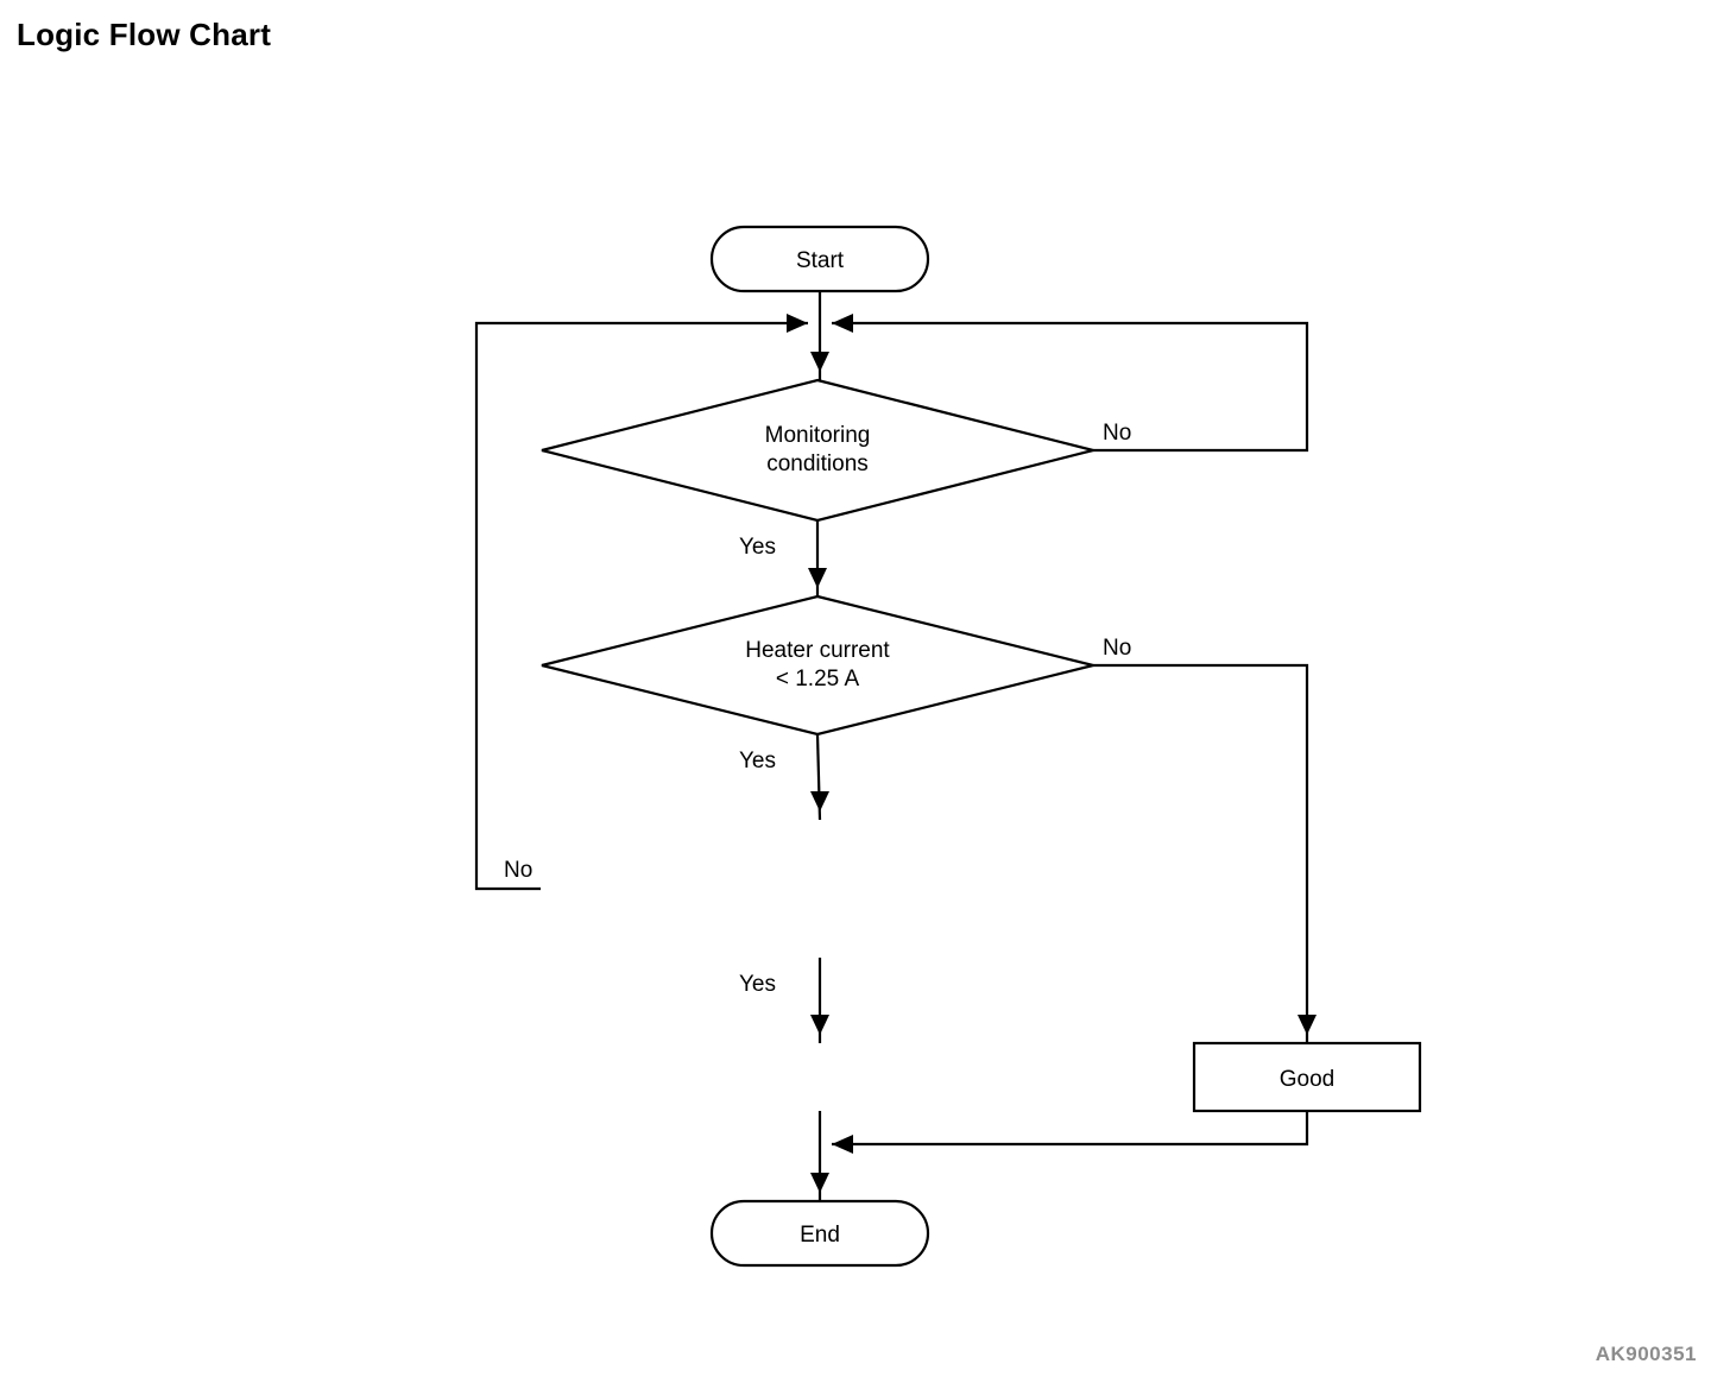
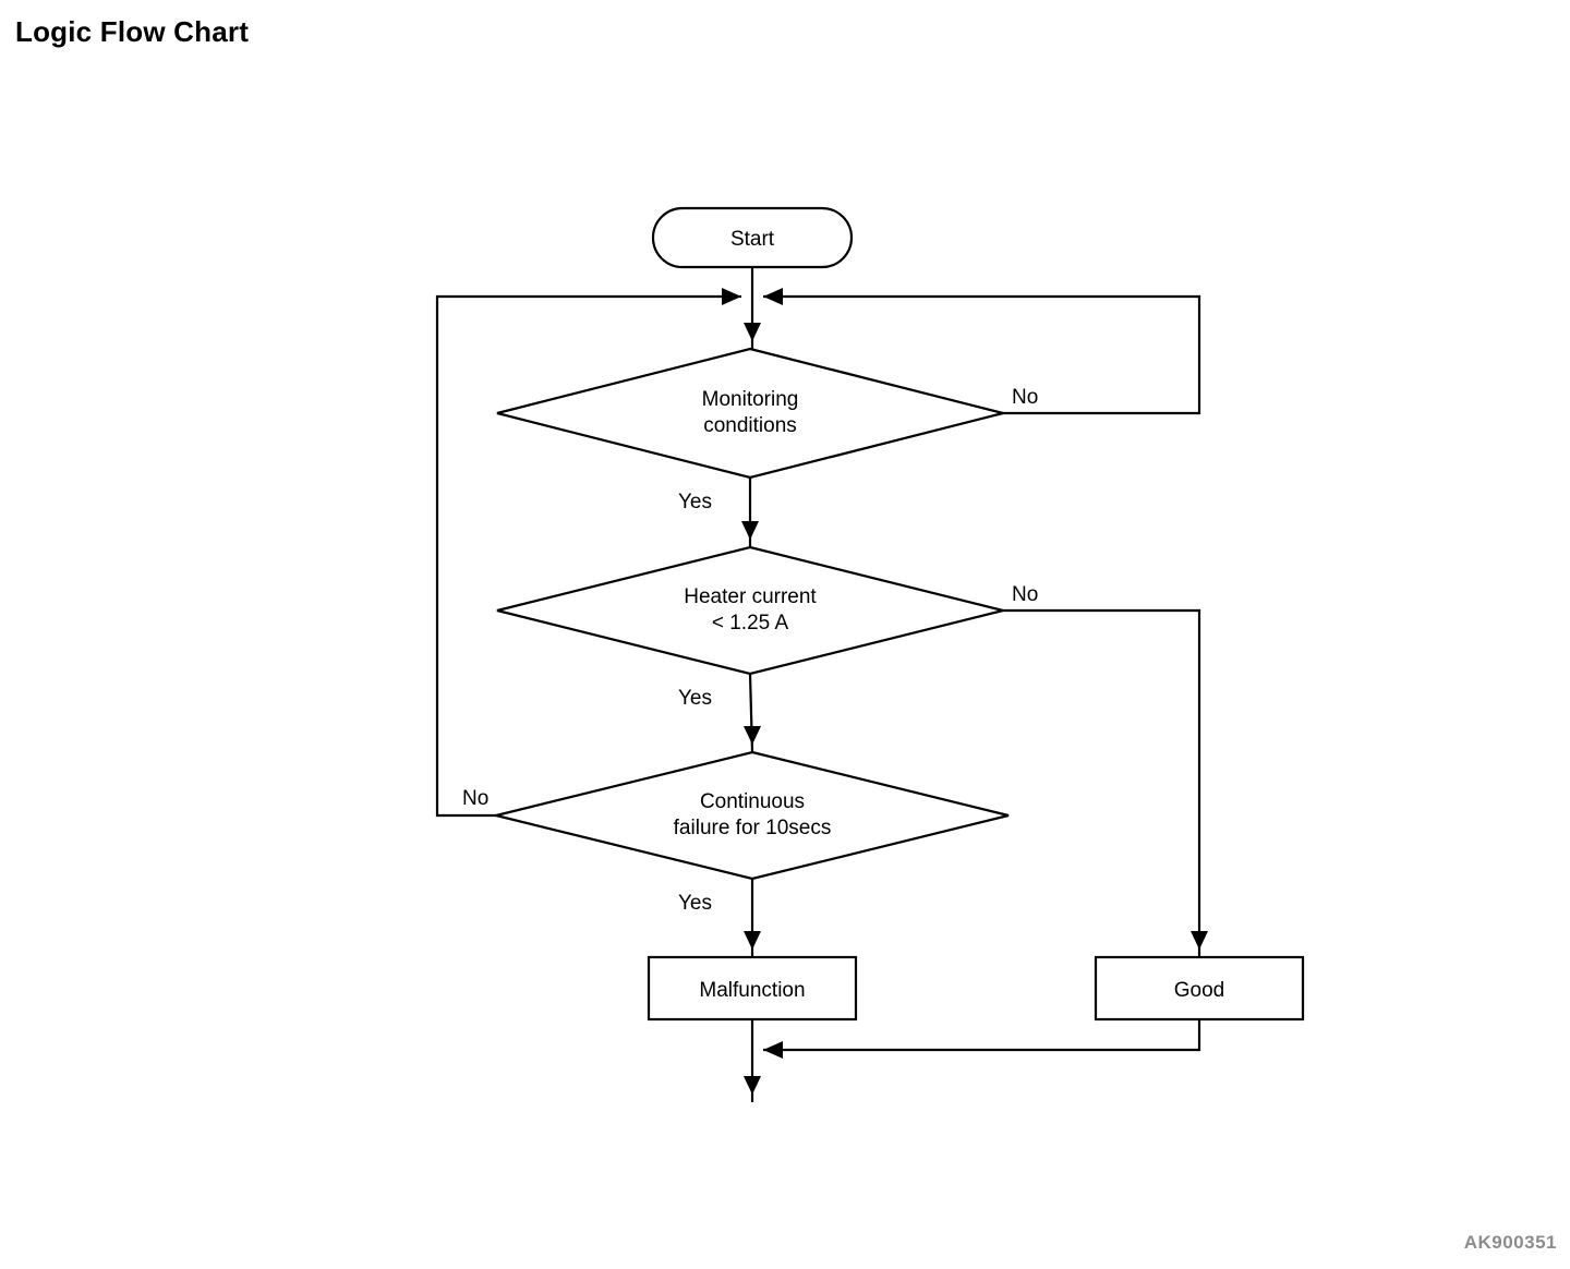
  Logic Flow Chart
  No
  Yes
  No
  Yes
  No
  Yes
  Start
  Monitoring
  conditions
  Heater current
  < 1.25 A
+ Continuous
+ failure for 10secs
+ Malfunction
  Good
- End
  AK900351
